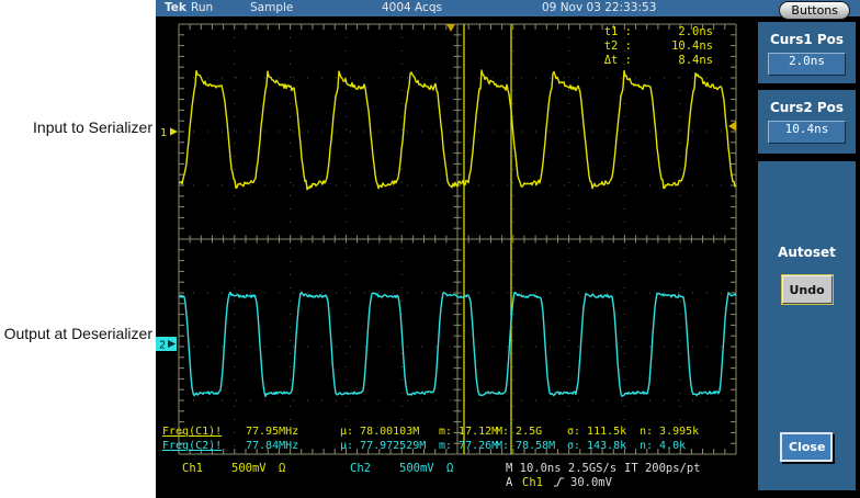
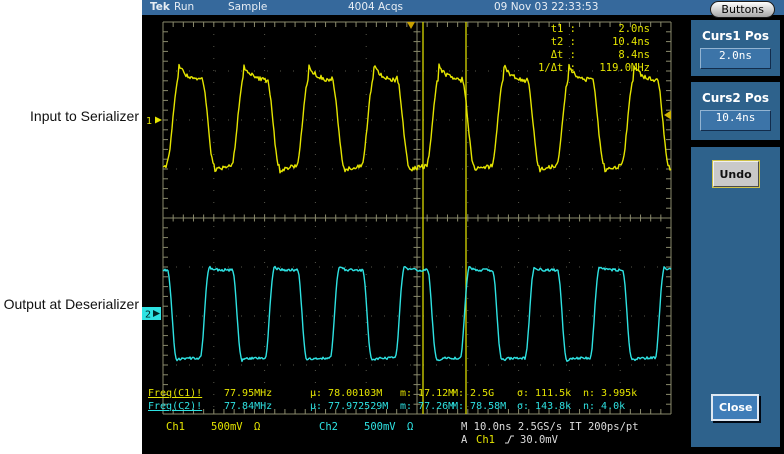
  Input to Serializer
  Output at Deserializer
  Tek
  Run
  Sample
  4004 Acqs
  09 Nov 03 22:33:53
  Buttons
  1
  2
  t1 :
  2.0ns
  t2 :
  10.4ns
  Δt :
  8.4ns
+ 1/Δt :
+ 119.0MHz
  Freq(C1)!
  77.95MHz
  μ: 78.00103M
  m: 17.12M
  M: 2.5G
  σ: 111.5k
  n: 3.995k
  Freq(C2)!
  77.84MHz
  μ: 77.972529M
  m: 77.26M
  M: 78.58M
  σ: 143.8k
  n: 4.0k
  Ch1
  500mV
  Ω
  Ch2
  500mV
  Ω
  M 10.0ns 2.5GS/s
  IT 200ps/pt
  A
  Ch1
  30.0mV
  Curs1 Pos
  2.0ns
  Curs2 Pos
  10.4ns
- Autoset
  Undo
  Close
